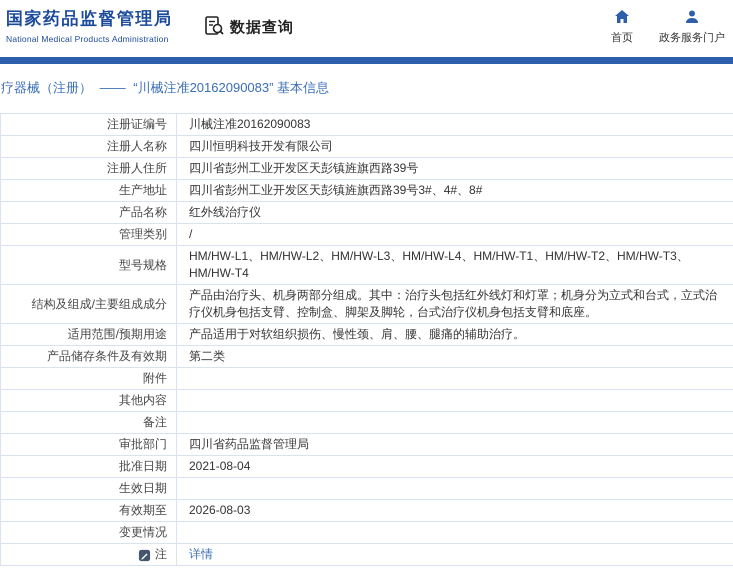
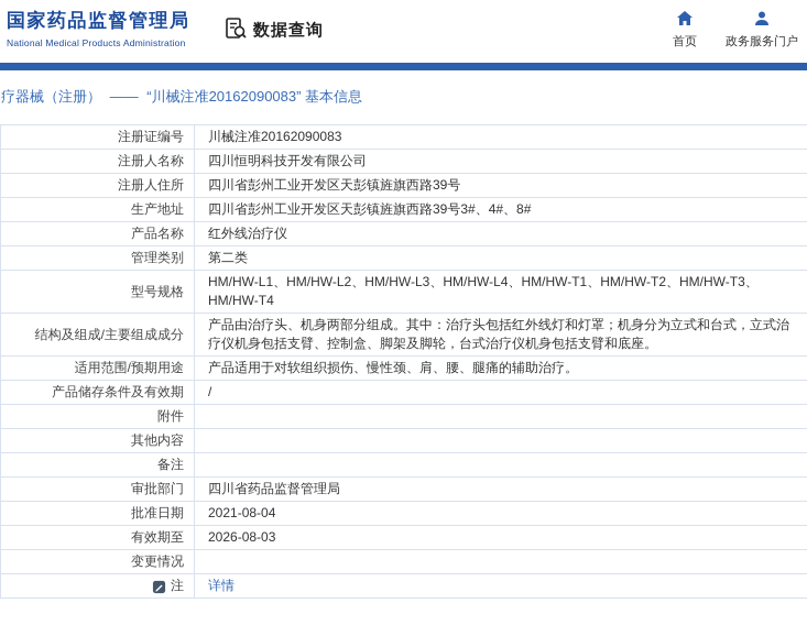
  国家药品监督管理局
  National Medical Products Administration
  数据查询
  首页
  政务服务门户
  疗器械（注册） —— “川械注准20162090083” 基本信息
  注册证编号
  川械注准20162090083
  注册人名称
  四川恒明科技开发有限公司
  注册人住所
  四川省彭州工业开发区天彭镇旌旗西路39号
  生产地址
  四川省彭州工业开发区天彭镇旌旗西路39号3#、4#、8#
  产品名称
  红外线治疗仪
  管理类别
- /
+ 第二类
  型号规格
  HM/HW-L1、HM/HW-L2、HM/HW-L3、HM/HW-L4、HM/HW-T1、HM/HW-T2、HM/HW-T3、HM/HW-T4
  结构及组成/主要组成成分
  产品由治疗头、机身两部分组成。其中：治疗头包括红外线灯和灯罩；机身分为立式和台式，立式治疗仪机身包括支臂、控制盒、脚架及脚轮，台式治疗仪机身包括支臂和底座。
  适用范围/预期用途
  产品适用于对软组织损伤、慢性颈、肩、腰、腿痛的辅助治疗。
  产品储存条件及有效期
- 第二类
+ /
  附件
  其他内容
  备注
  审批部门
  四川省药品监督管理局
  批准日期
  2021-08-04
- 生效日期
  有效期至
  2026-08-03
  变更情况
  注
  详情
